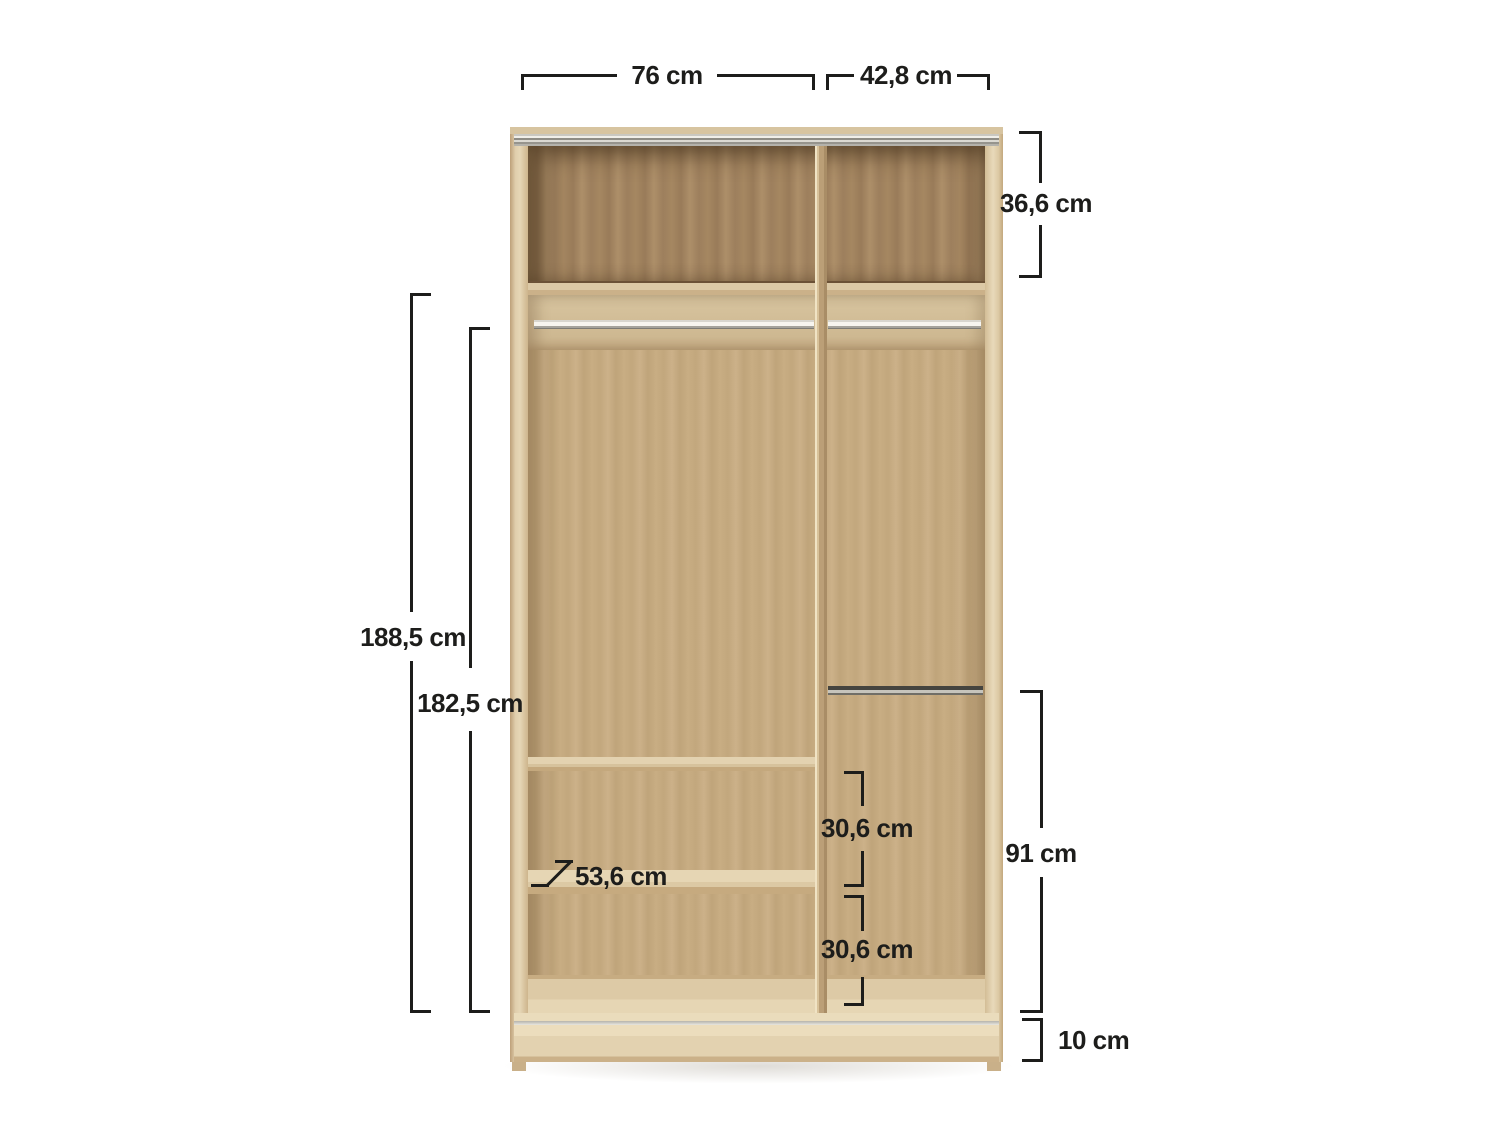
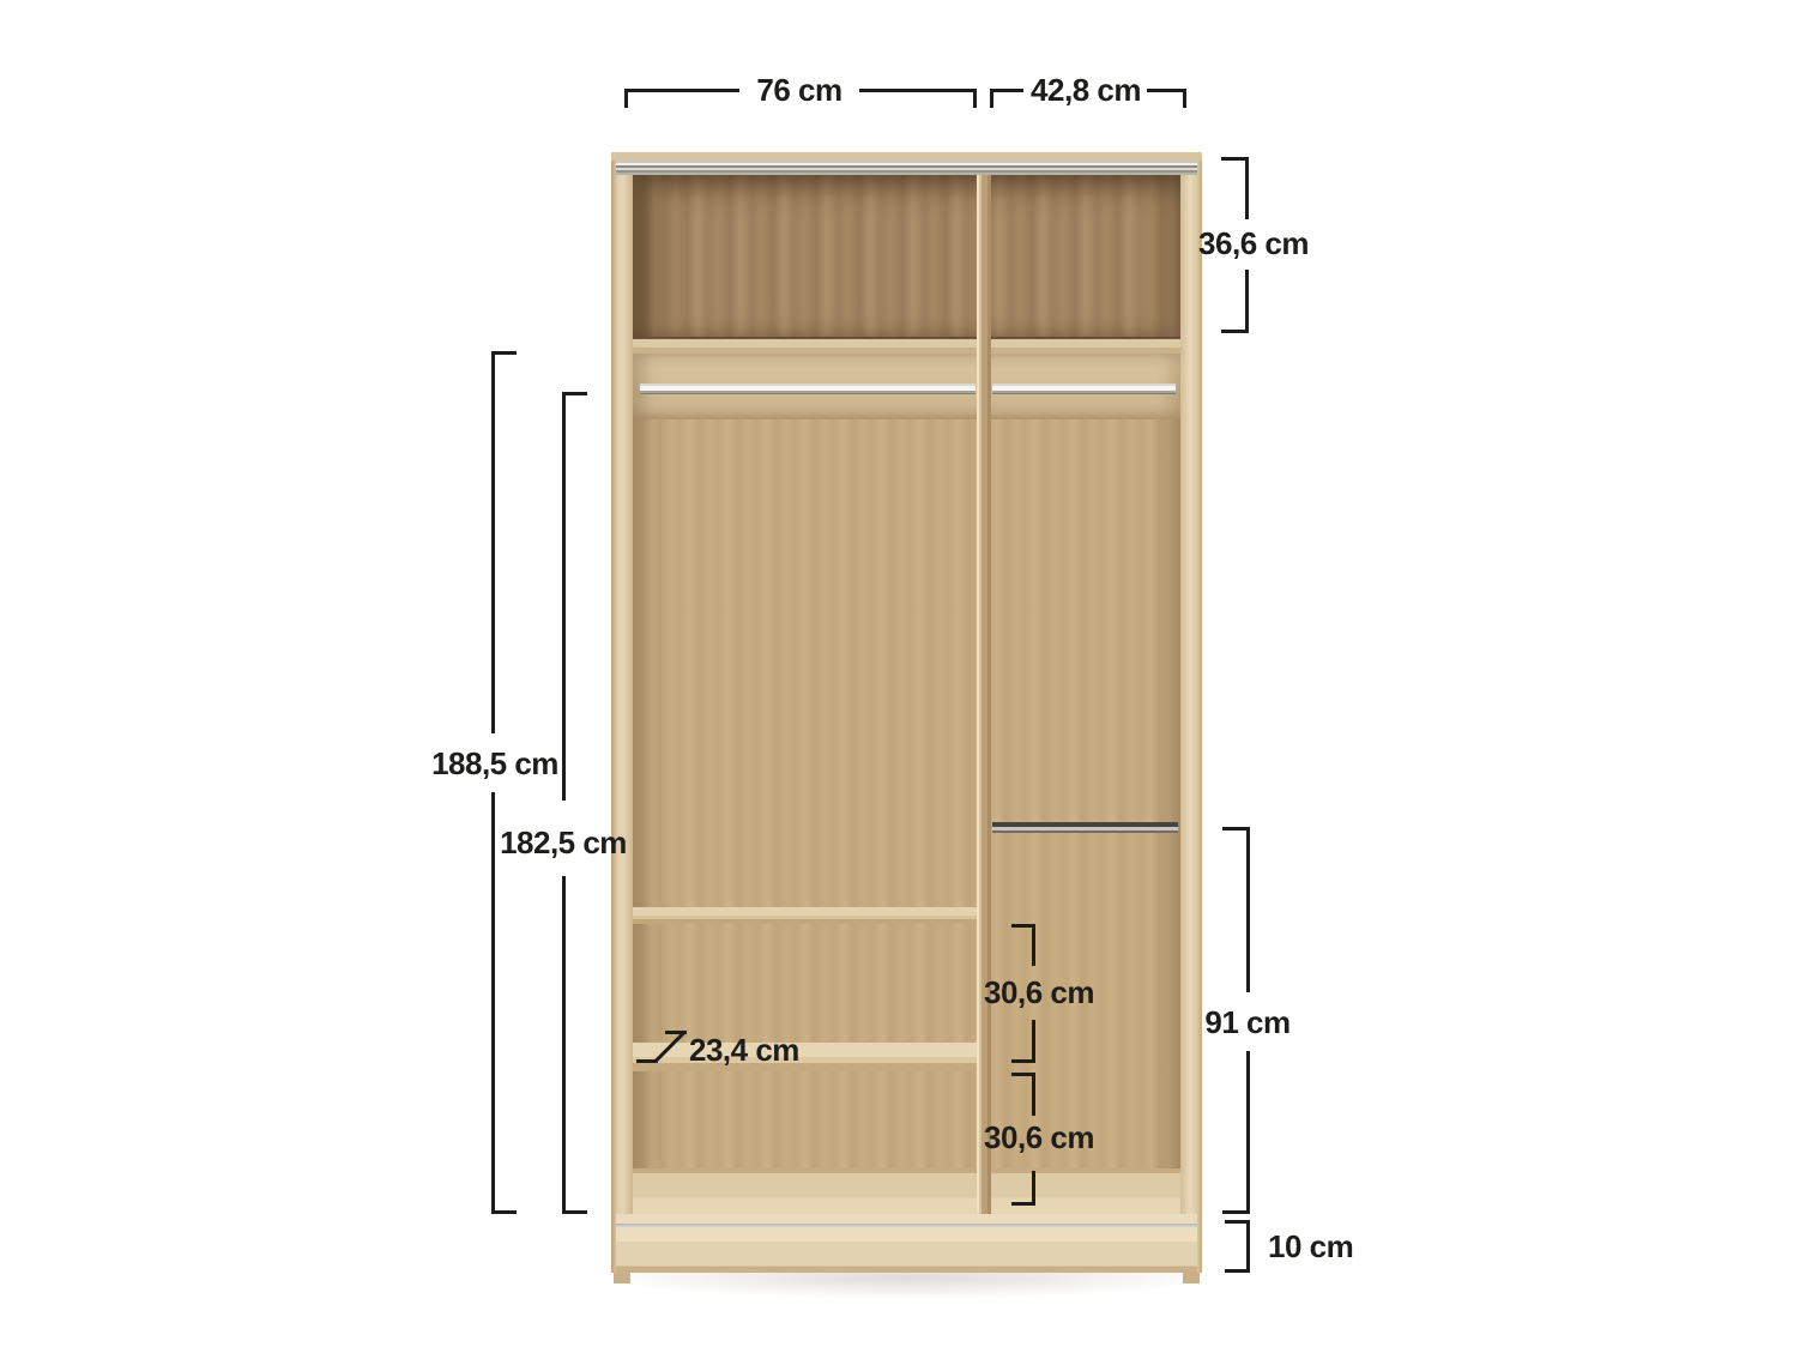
  76 cm
  42,8 cm
  36,6 cm
  188,5 cm
  182,5 cm
  91 cm
  10 cm
  30,6 cm
  30,6 cm
- 53,6 cm
+ 23,4 cm
